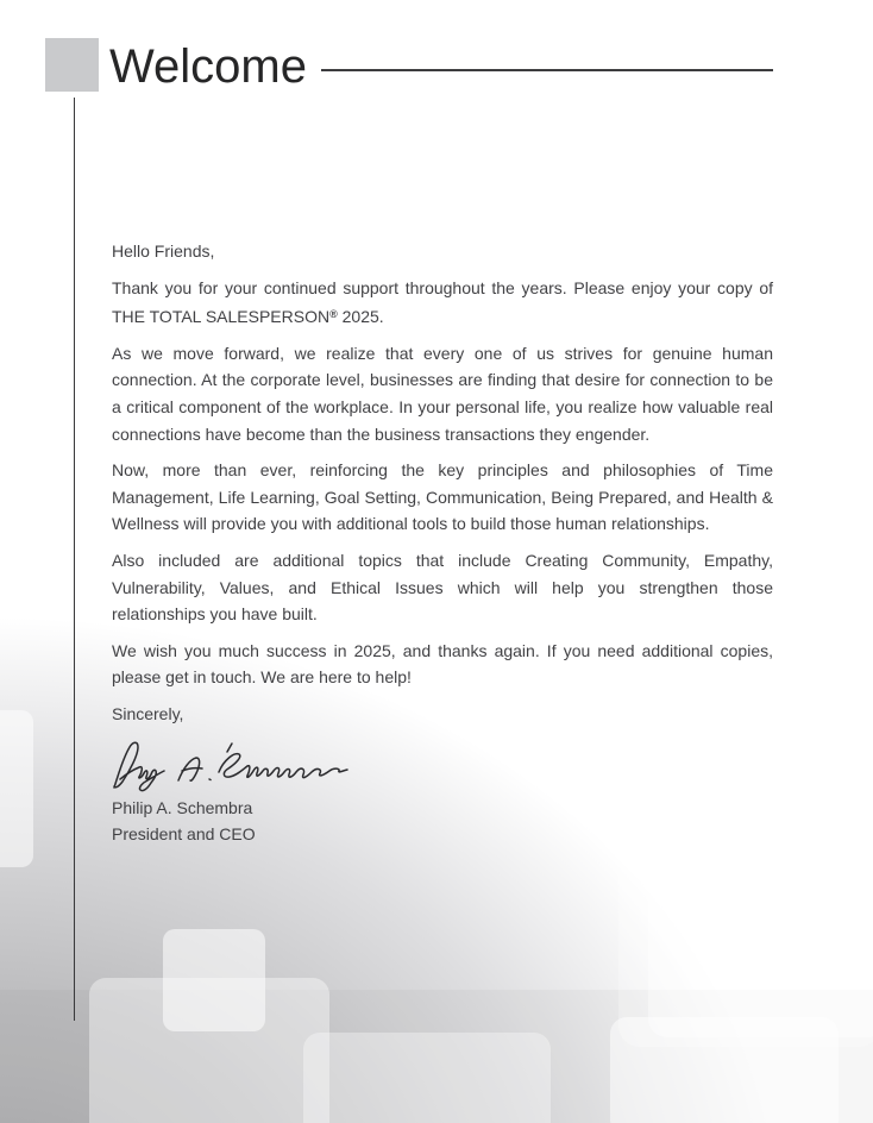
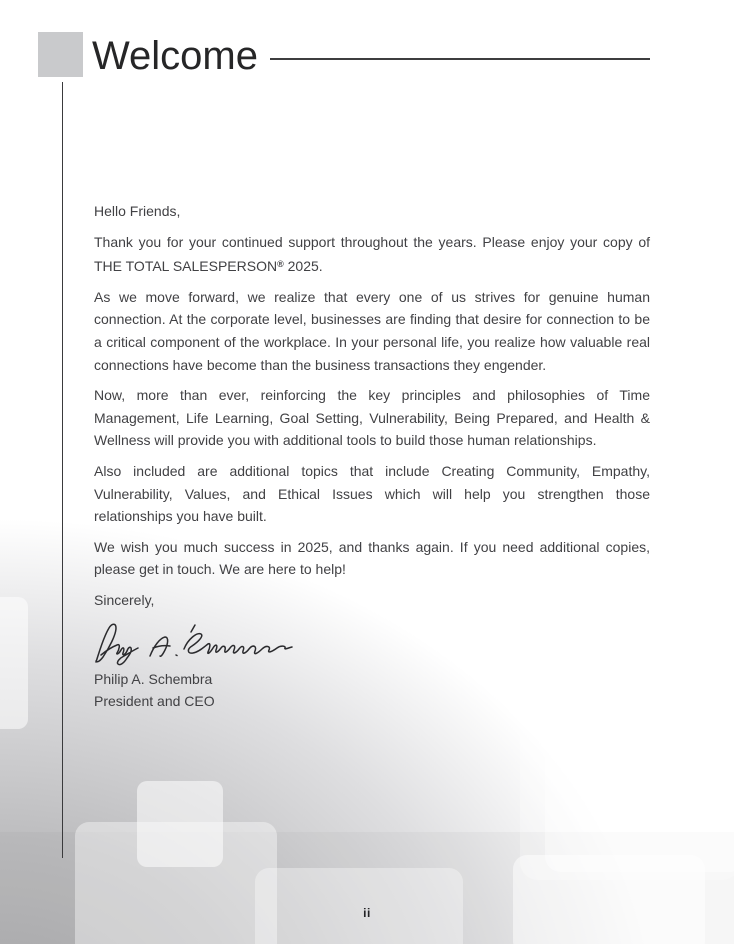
  Welcome
  Hello Friends,
  Thank you for your continued support throughout the years. Please enjoy your copy of THE TOTAL SALESPERSON® 2025.
  As we move forward, we realize that every one of us strives for genuine human connection. At the corporate level, businesses are finding that desire for connection to be a critical component of the workplace. In your personal life, you realize how valuable real connections have become than the business transactions they engender.
- Now, more than ever, reinforcing the key principles and philosophies of Time Management, Life Learning, Goal Setting, Communication, Being Prepared, and Health & Wellness will provide you with additional tools to build those human relationships.
+ Now, more than ever, reinforcing the key principles and philosophies of Time Management, Life Learning, Goal Setting, Vulnerability, Being Prepared, and Health & Wellness will provide you with additional tools to build those human relationships.
  Also included are additional topics that include Creating Community, Empathy, Vulnerability, Values, and Ethical Issues which will help you strengthen those relationships you have built.
  We wish you much success in 2025, and thanks again. If you need additional copies, please get in touch. We are here to help!
  Sincerely,
  Philip A. Schembra
  President and CEO
+ ii
